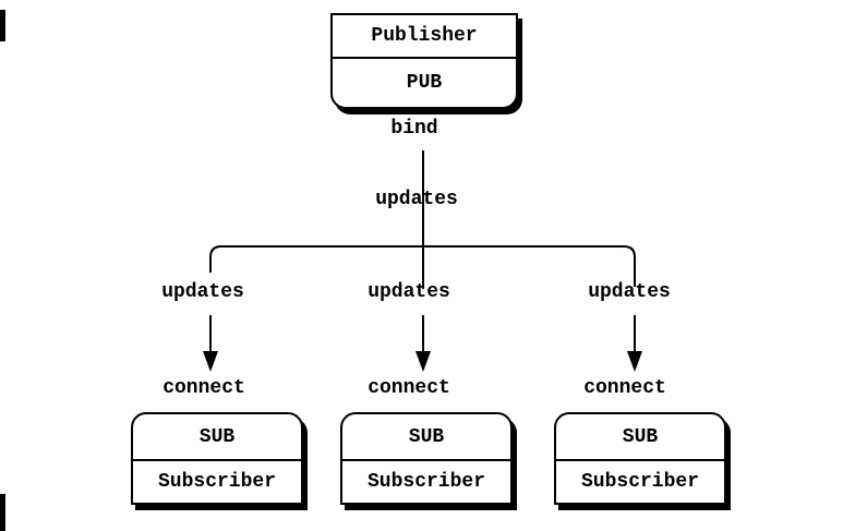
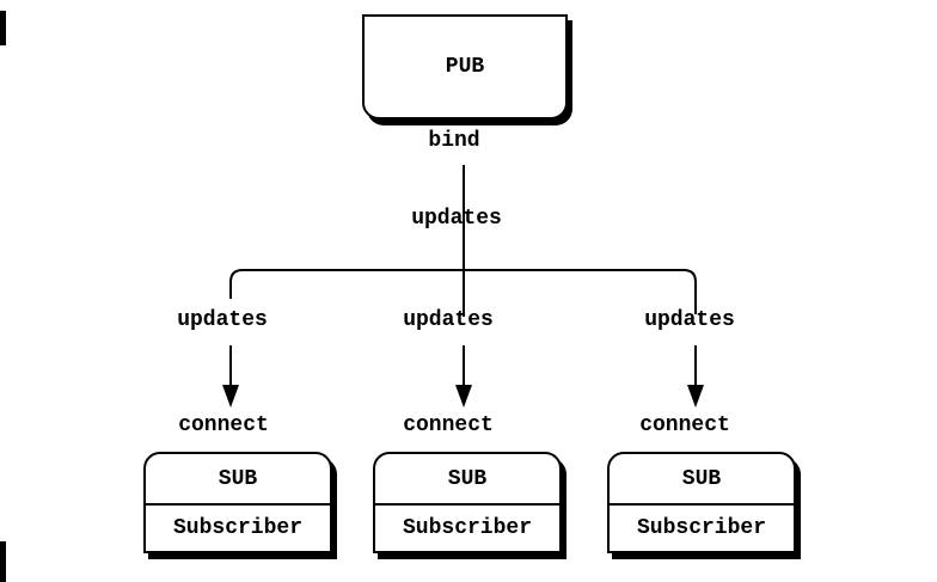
- Publisher
  PUB
  bind
  updates
  updates
  updates
  updates
  connect
  connect
  connect
  SUB
  Subscriber
  SUB
  Subscriber
  SUB
  Subscriber
